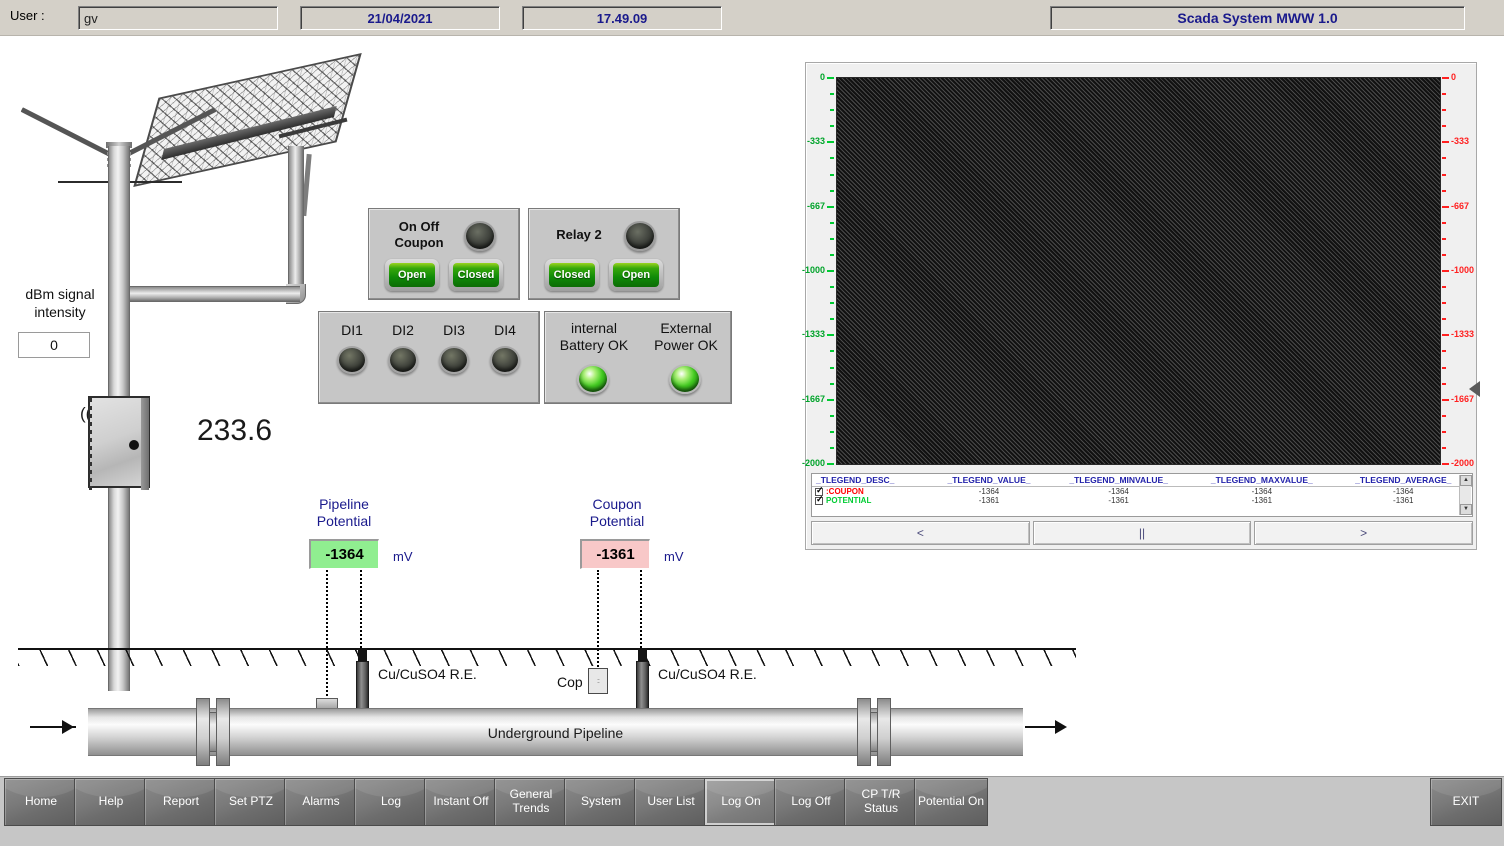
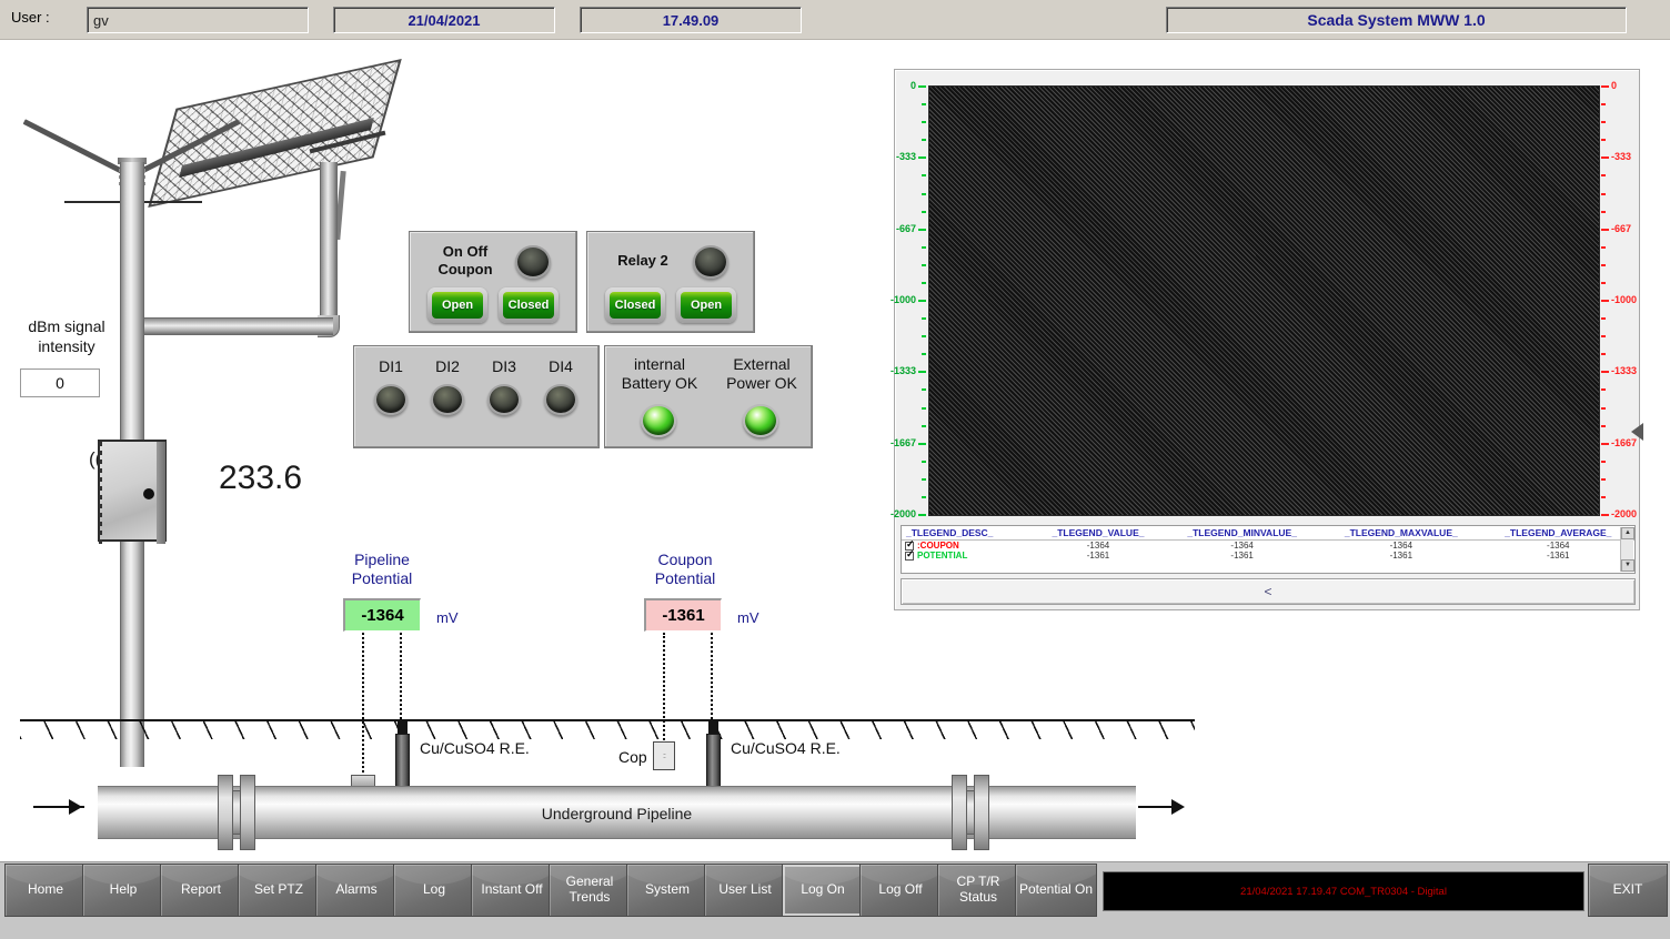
  User :
  gv
  21/04/2021
  17.49.09
  Scada System MWW 1.0
  dBm signal
  intensity
  0
  233.6
  On Off
  Coupon
  Open
  Closed
  Relay 2
  Closed
  Open
  DI1
  DI2
  DI3
  DI4
  internal
  Battery OK
  External
  Power OK
  Pipeline
  Potential
  -1364
  mV
  Coupon
  Potential
  -1361
  mV
  Cu/CuSO4 R.E.
  Cop
  Cu/CuSO4 R.E.
  Underground Pipeline
  0
  -333
  -667
  -1000
  -1333
  -1667
  -2000
  0
  -333
  -667
  -1000
  -1333
  -1667
  -2000
  _TLEGEND_DESC_	_TLEGEND_VALUE_	_TLEGEND_MINVALUE_	_TLEGEND_MAXVALUE_	_TLEGEND_AVERAGE_
  :COUPON	-1364	-1364	-1364	-1364
  POTENTIAL	-1361	-1361	-1361	-1361
  <
- ||
- >
  Home
  Help
  Report
  Set PTZ
  Alarms
  Log
  Instant Off
  General
  Trends
  System
  User List
  Log On
  Log Off
  CP T/R
  Status
  Potential On
  EXIT
+ 21/04/2021 17.19.47 COM_TR0304 - Digital
